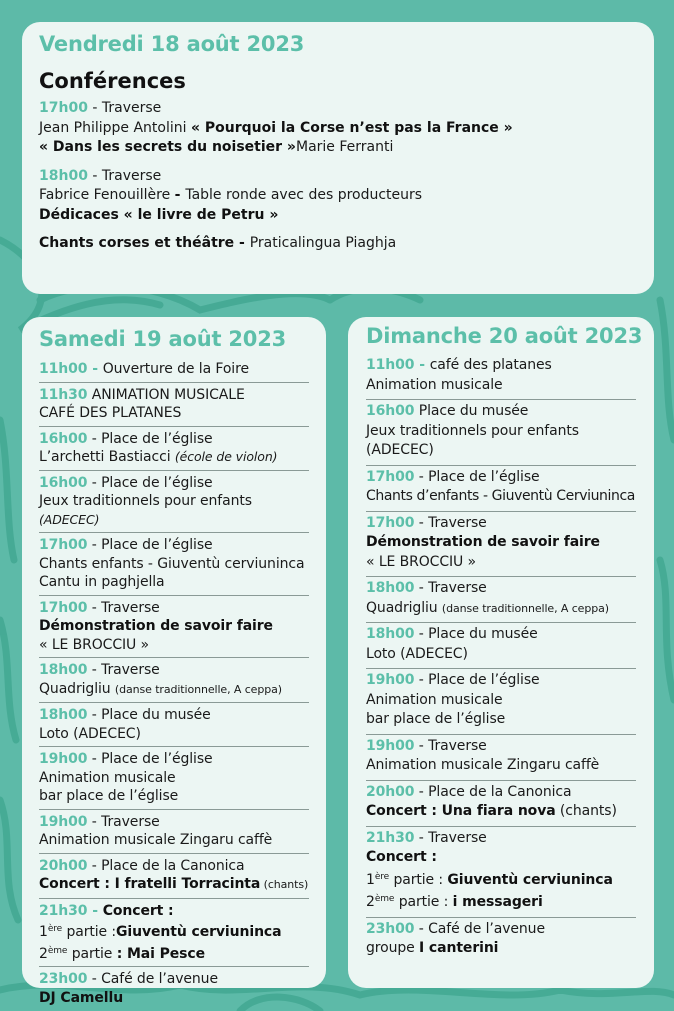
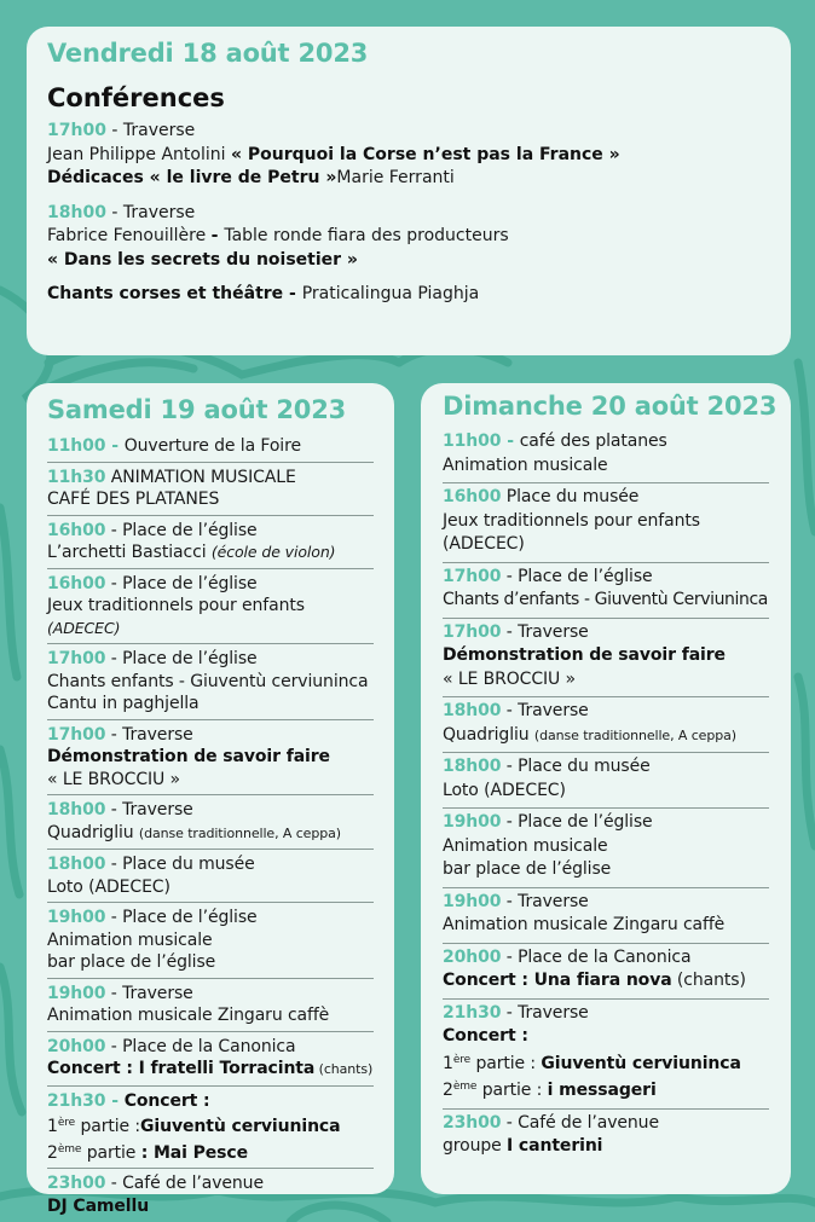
  Vendredi 18 août 2023
  Conférences
  17h00 - Traverse
  Jean Philippe Antolini « Pourquoi la Corse n’est pas la France »
- « Dans les secrets du noisetier »Marie Ferranti
+ Dédicaces « le livre de Petru »Marie Ferranti
  18h00 - Traverse
- Fabrice Fenouillère - Table ronde avec des producteurs
+ Fabrice Fenouillère - Table ronde fiara des producteurs
- Dédicaces « le livre de Petru »
+ « Dans les secrets du noisetier »
  Chants corses et théâtre - Praticalingua Piaghja
  Samedi 19 août 2023
  11h00 - Ouverture de la Foire
  11h30 ANIMATION MUSICALE
  CAFÉ DES PLATANES
  16h00 - Place de l’église
  L’archetti Bastiacci (école de violon)
  16h00 - Place de l’église
  Jeux traditionnels pour enfants
  (ADECEC)
  17h00 - Place de l’église
  Chants enfants - Giuventù cerviuninca
  Cantu in paghjella
  17h00 - Traverse
  Démonstration de savoir faire
  « LE BROCCIU »
  18h00 - Traverse
  Quadrigliu (danse traditionnelle, A ceppa)
  18h00 - Place du musée
  Loto (ADECEC)
  19h00 - Place de l’église
  Animation musicale
  bar place de l’église
  19h00 - Traverse
  Animation musicale Zingaru caffè
  20h00 - Place de la Canonica
  Concert : I fratelli Torracinta (chants)
  21h30 - Concert :
  1ère partie :Giuventù cerviuninca
  2ème partie : Mai Pesce
  23h00 - Café de l’avenue
  DJ Camellu
  Dimanche 20 août 2023
  11h00 - café des platanes
  Animation musicale
  16h00 Place du musée
  Jeux traditionnels pour enfants
  (ADECEC)
  17h00 - Place de l’église
  Chants d’enfants - Giuventù Cerviuninca
  17h00 - Traverse
  Démonstration de savoir faire
  « LE BROCCIU »
  18h00 - Traverse
  Quadrigliu (danse traditionnelle, A ceppa)
  18h00 - Place du musée
  Loto (ADECEC)
  19h00 - Place de l’église
  Animation musicale
  bar place de l’église
  19h00 - Traverse
  Animation musicale Zingaru caffè
  20h00 - Place de la Canonica
  Concert : Una fiara nova (chants)
  21h30 - Traverse
  Concert :
  1ère partie : Giuventù cerviuninca
  2ème partie : i messageri
  23h00 - Café de l’avenue
  groupe I canterini
